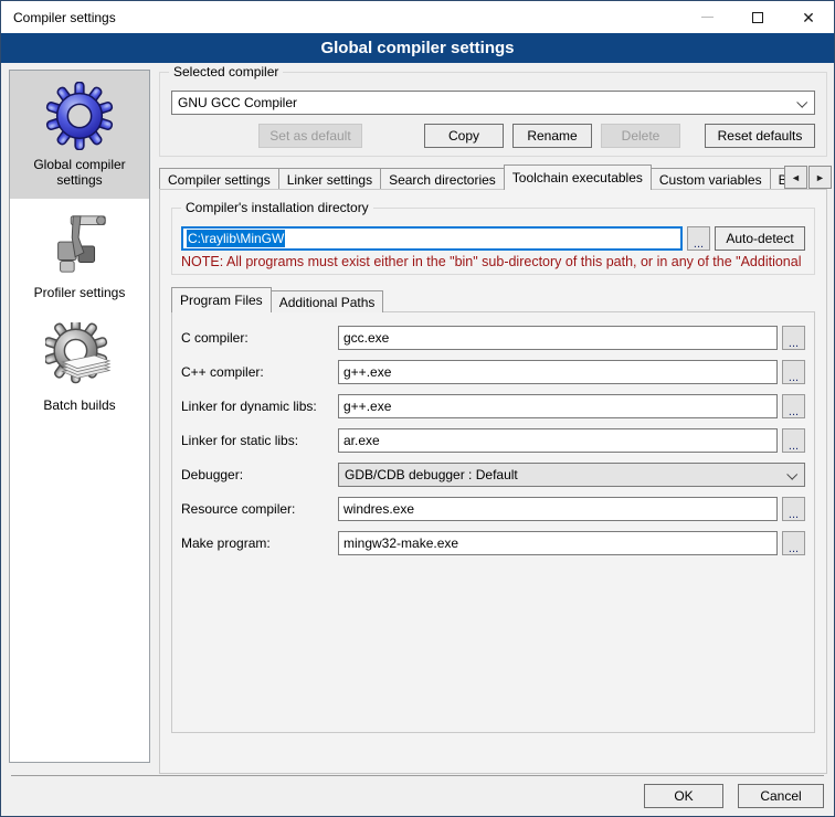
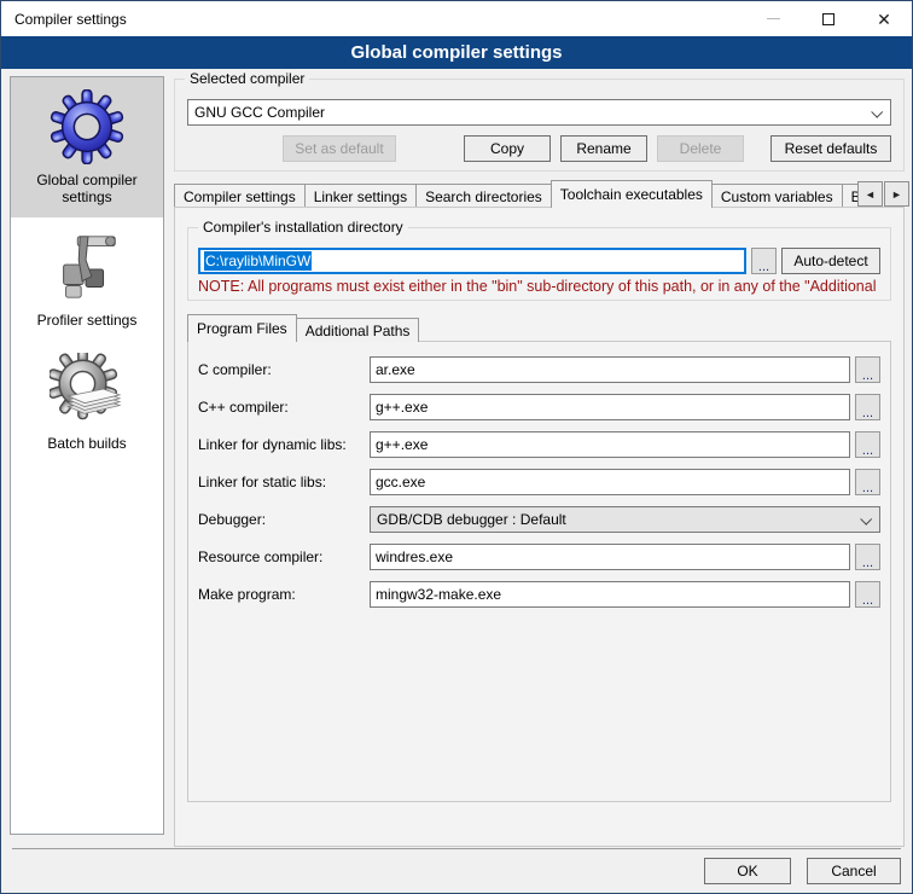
  Compiler settings
  ✕
  Global compiler settings
  Global compiler settings
  Profiler settings
  Batch builds
  Selected compiler
  GNU GCC Compiler
  Set as default
  Copy
  Rename
  Delete
  Reset defaults
  Compiler settings
  Linker settings
  Search directories
  Toolchain executables
  Custom variables
  ◄
  ►
  Compiler's installation directory
  C:\raylib\MinGW
  ...
  Auto-detect
  NOTE: All programs must exist either in the "bin" sub-directory of this path, or in any of the "Additional
  Program Files
  Additional Paths
  C compiler:
- gcc.exe
+ ar.exe
  ...
  C++ compiler:
  g++.exe
  ...
  Linker for dynamic libs:
  g++.exe
  ...
  Linker for static libs:
- ar.exe
+ gcc.exe
  ...
  Debugger:
  GDB/CDB debugger : Default
  Resource compiler:
  windres.exe
  ...
  Make program:
  mingw32-make.exe
  ...
  OK
  Cancel
